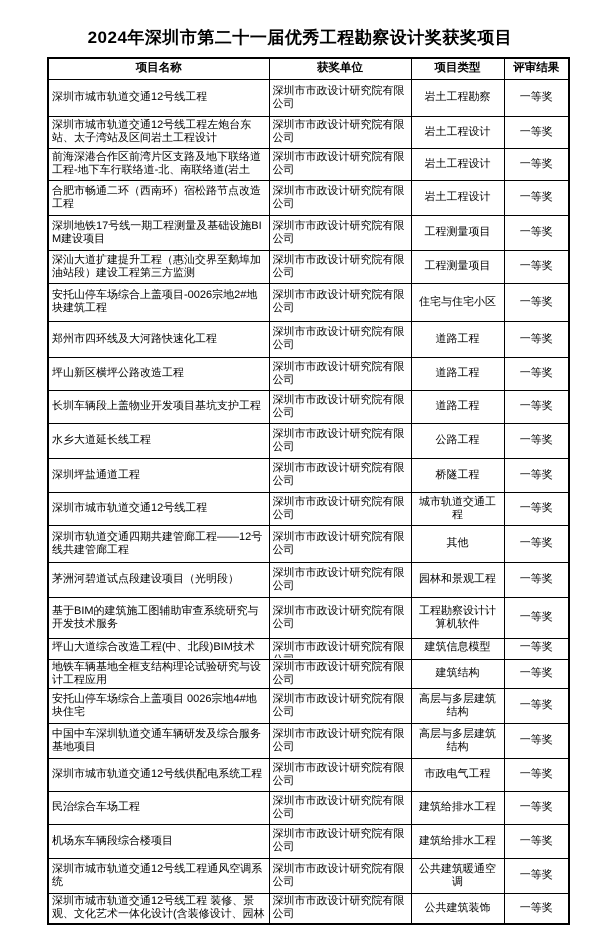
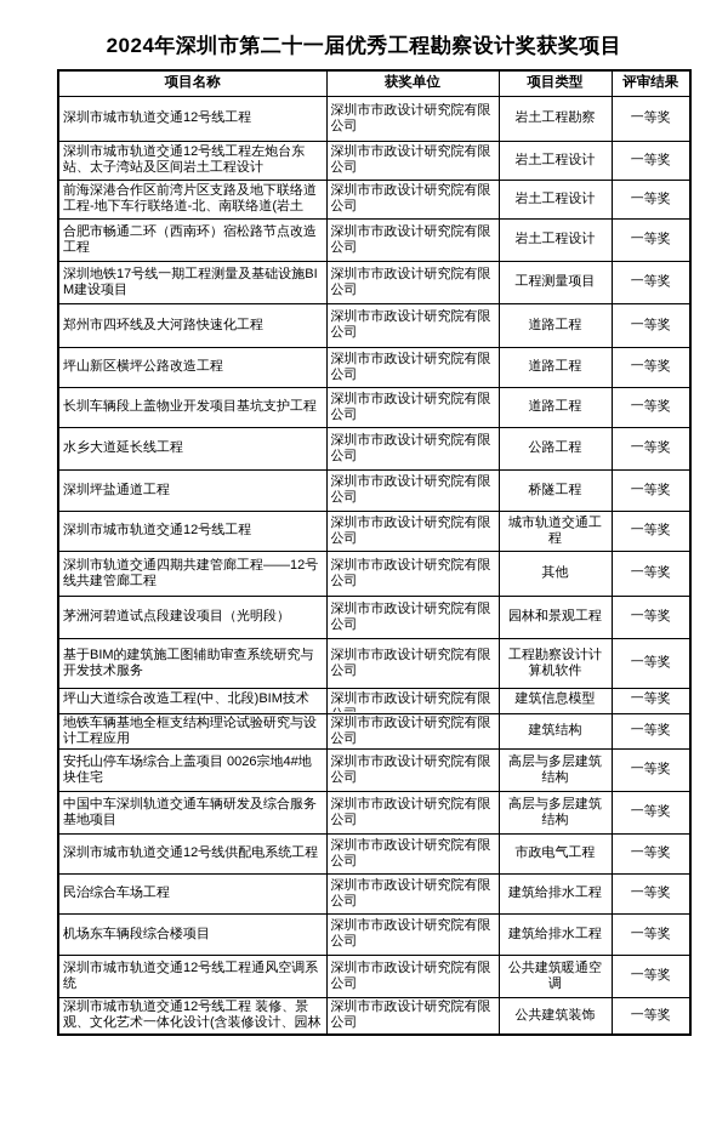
  2024年深圳市第二十一届优秀工程勘察设计奖获奖项目
  项目名称	获奖单位	项目类型	评审结果
  深圳市城市轨道交通12号线工程	深圳市市政设计研究院有限公司	岩土工程勘察	一等奖
  深圳市城市轨道交通12号线工程左炮台东站、太子湾站及区间岩土工程设计	深圳市市政设计研究院有限公司	岩土工程设计	一等奖
  前海深港合作区前湾片区支路及地下联络道工程-地下车行联络道-北、南联络道(岩土	深圳市市政设计研究院有限公司	岩土工程设计	一等奖
  合肥市畅通二环（西南环）宿松路节点改造工程	深圳市市政设计研究院有限公司	岩土工程设计	一等奖
  深圳地铁17号线一期工程测量及基础设施BIM建设项目	深圳市市政设计研究院有限公司	工程测量项目	一等奖
- 深汕大道扩建提升工程（惠汕交界至鹅埠加油站段）建设工程第三方监测	深圳市市政设计研究院有限公司	工程测量项目	一等奖
- 安托山停车场综合上盖项目-0026宗地2#地块建筑工程	深圳市市政设计研究院有限公司	住宅与住宅小区	一等奖
  郑州市四环线及大河路快速化工程	深圳市市政设计研究院有限公司	道路工程	一等奖
  坪山新区横坪公路改造工程	深圳市市政设计研究院有限公司	道路工程	一等奖
  长圳车辆段上盖物业开发项目基坑支护工程	深圳市市政设计研究院有限公司	道路工程	一等奖
  水乡大道延长线工程	深圳市市政设计研究院有限公司	公路工程	一等奖
  深圳坪盐通道工程	深圳市市政设计研究院有限公司	桥隧工程	一等奖
  深圳市城市轨道交通12号线工程	深圳市市政设计研究院有限公司	城市轨道交通工程	一等奖
  深圳市轨道交通四期共建管廊工程——12号线共建管廊工程	深圳市市政设计研究院有限公司	其他	一等奖
  茅洲河碧道试点段建设项目（光明段）	深圳市市政设计研究院有限公司	园林和景观工程	一等奖
  基于BIM的建筑施工图辅助审查系统研究与开发技术服务	深圳市市政设计研究院有限公司	工程勘察设计计算机软件	一等奖
  坪山大道综合改造工程(中、北段)BIM技术	深圳市市政设计研究院有限	建筑信息模型	一等奖
  地铁车辆基地全框支结构理论试验研究与设计工程应用	深圳市市政设计研究院有限公司	建筑结构	一等奖
  安托山停车场综合上盖项目 0026宗地4#地块住宅	深圳市市政设计研究院有限公司	高层与多层建筑结构	一等奖
  中国中车深圳轨道交通车辆研发及综合服务基地项目	深圳市市政设计研究院有限公司	高层与多层建筑结构	一等奖
  深圳市城市轨道交通12号线供配电系统工程	深圳市市政设计研究院有限公司	市政电气工程	一等奖
  民治综合车场工程	深圳市市政设计研究院有限公司	建筑给排水工程	一等奖
  机场东车辆段综合楼项目	深圳市市政设计研究院有限公司	建筑给排水工程	一等奖
  深圳市城市轨道交通12号线工程通风空调系统	深圳市市政设计研究院有限公司	公共建筑暖通空调	一等奖
  深圳市城市轨道交通12号线工程 装修、景观、文化艺术一体化设计(含装修设计、园林	深圳市市政设计研究院有限公司	公共建筑装饰	一等奖
